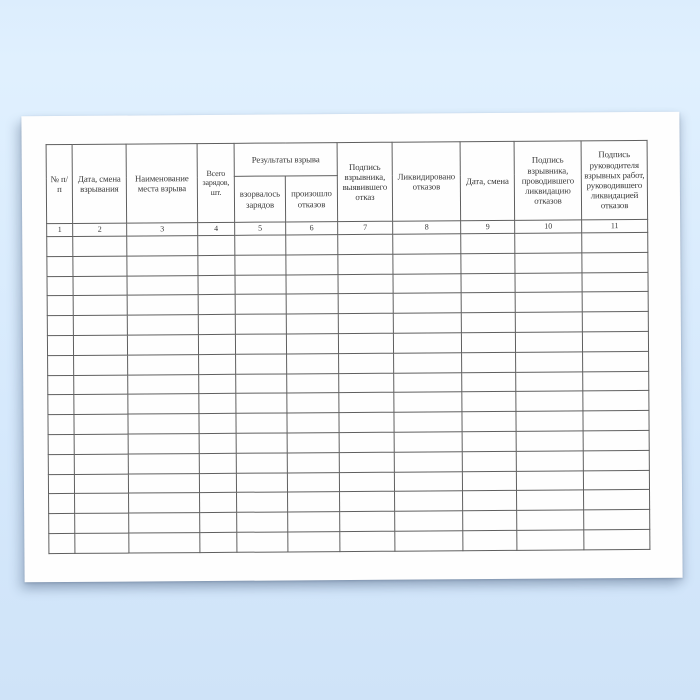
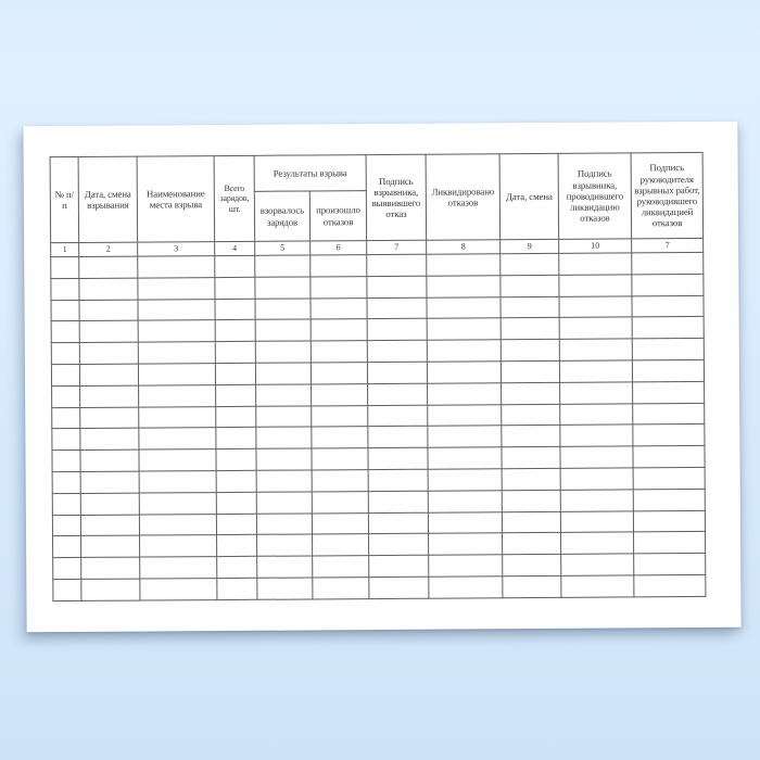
  № п/п	Дата, смена взрывания	Наименование места взрыва	Всего зарядов, шт.	Результаты взрыва	Подпись взрывника, выявившего отказ	Ликвидировано отказов	Дата, смена	Подпись взрывника, проводившего ликвидацию отказов	Подпись руководителя взрывных работ, руководившего ликвидацией отказов
  взорвалось зарядов	произошло отказов
- 1	2	3	4	5	6	7	8	9	10	11
+ 1	2	3	4	5	6	7	8	9	10	7
